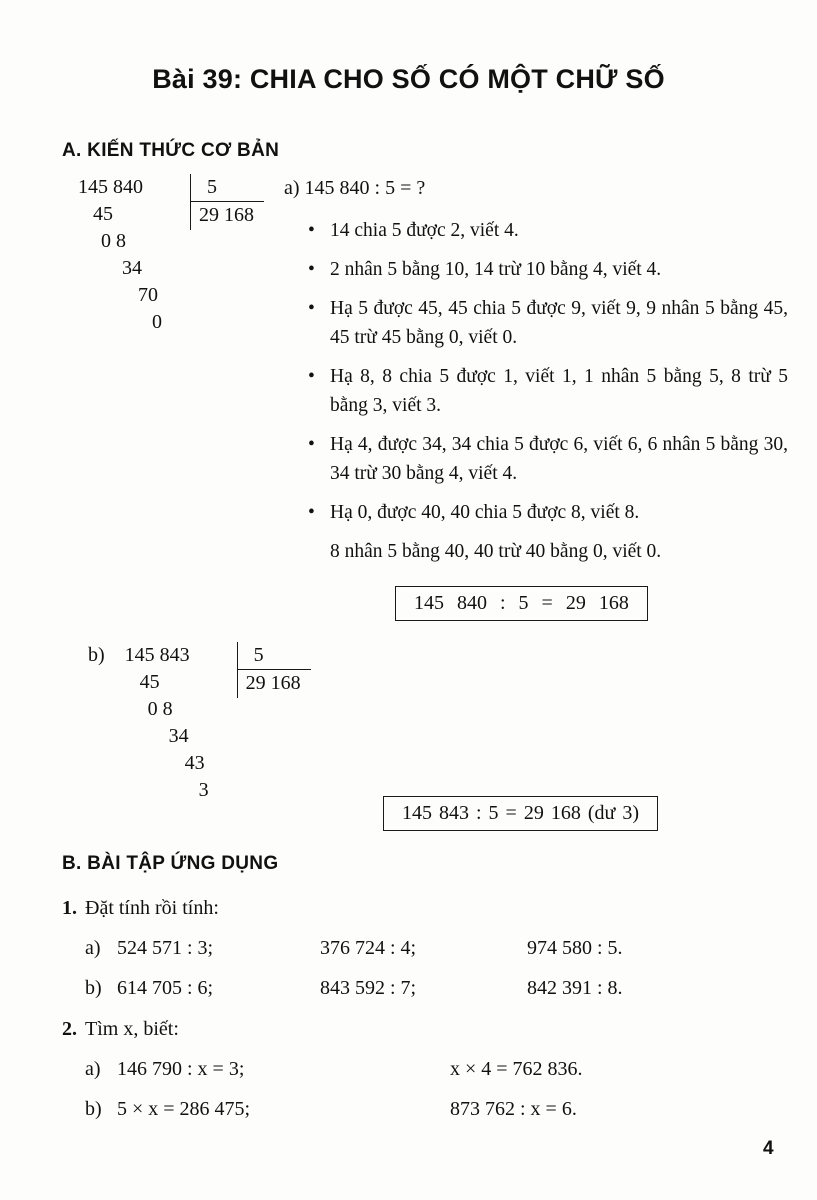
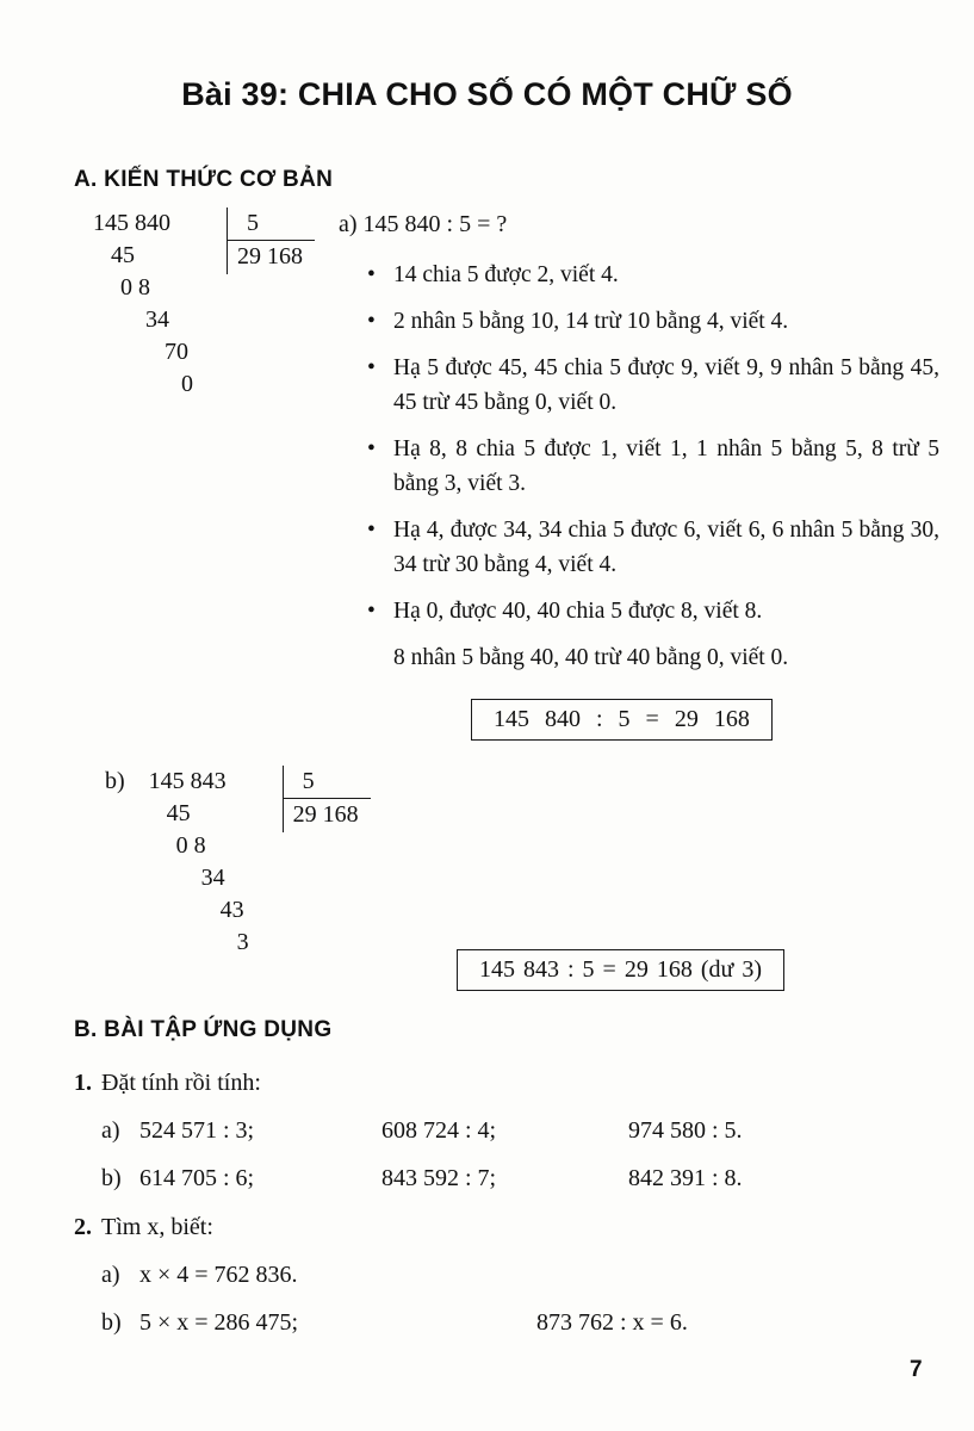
  Bài 39: CHIA CHO SỐ CÓ MỘT CHỮ SỐ
  A. KIẾN THỨC CƠ BẢN
  145 840
  45
  0 8
  34
  70
  0
  5
  29 168
  a) 145 840 : 5 = ?
  •
  14 chia 5 được 2, viết 4.
  •
  2 nhân 5 bằng 10, 14 trừ 10 bằng 4, viết 4.
  •
  Hạ 5 được 45, 45 chia 5 được 9, viết 9, 9 nhân 5 bằng 45, 45 trừ 45 bằng 0, viết 0.
  •
  Hạ 8, 8 chia 5 được 1, viết 1, 1 nhân 5 bằng 5, 8 trừ 5 bằng 3, viết 3.
  •
  Hạ 4, được 34, 34 chia 5 được 6, viết 6, 6 nhân 5 bằng 30, 34 trừ 30 bằng 4, viết 4.
  •
  Hạ 0, được 40, 40 chia 5 được 8, viết 8.
  8 nhân 5 bằng 40, 40 trừ 40 bằng 0, viết 0.
  145 840 : 5 = 29 168
  b)
  145 843
  45
  0 8
  34
  43
  3
  5
  29 168
  145 843 : 5 = 29 168 (dư 3)
  B. BÀI TẬP ỨNG DỤNG
  1. Đặt tính rồi tính:
  a)
  524 571 : 3;
- 376 724 : 4;
+ 608 724 : 4;
  974 580 : 5.
  b)
  614 705 : 6;
  843 592 : 7;
  842 391 : 8.
  2. Tìm x, biết:
  a)
- 146 790 : x = 3;
  x × 4 = 762 836.
  b)
  5 × x = 286 475;
  873 762 : x = 6.
- 4
+ 7
